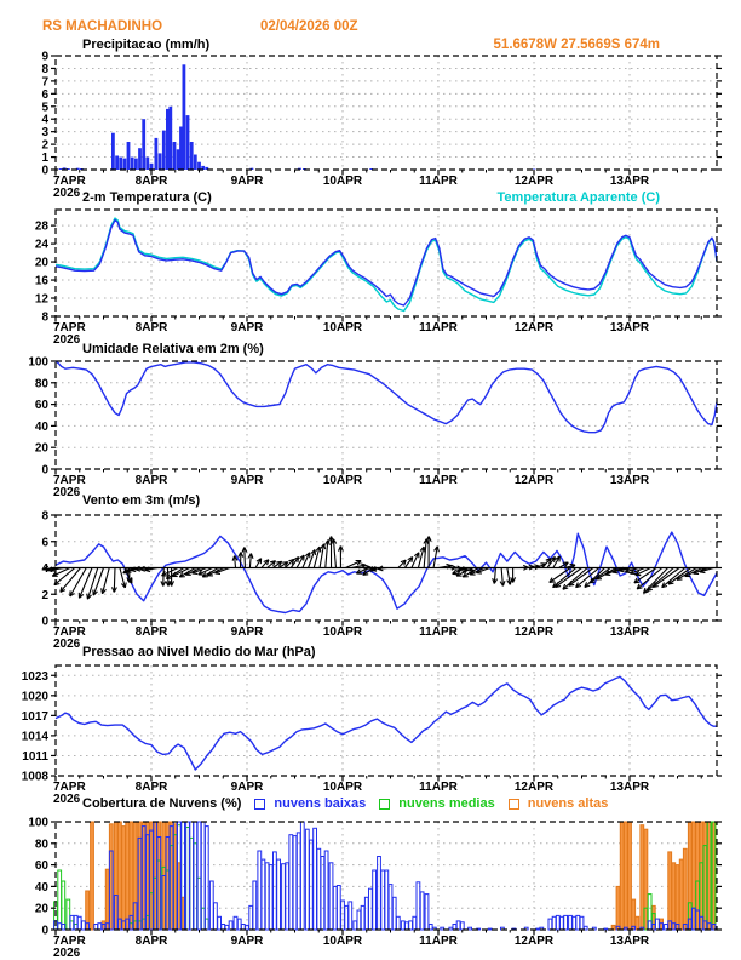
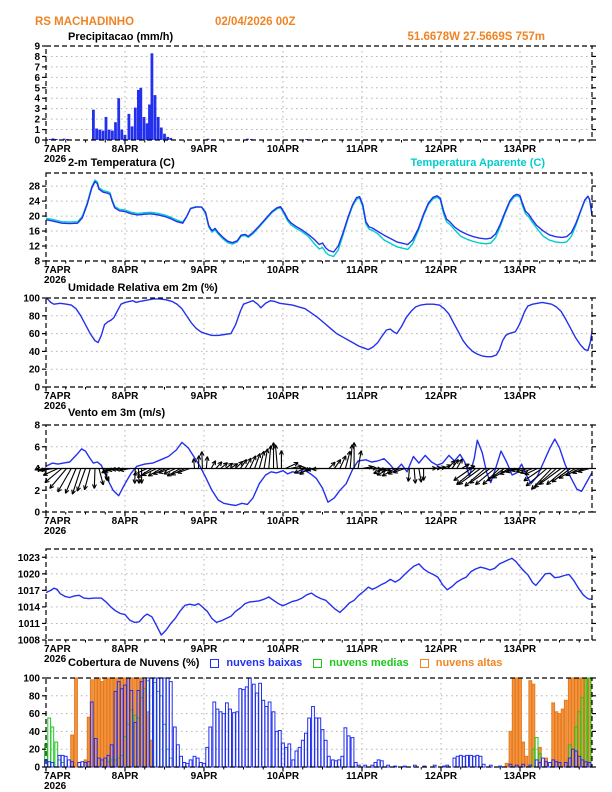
  RS MACHADINHO
  02/04/2026 00Z
- 51.6678W 27.5669S 674m
+ 51.6678W 27.5669S 757m
  Precipitacao (mm/h)
  2-m Temperatura (C)
  Temperatura Aparente (C)
  Umidade Relativa em 2m (%)
  Vento em 3m (m/s)
- Pressao ao Nivel Medio do Mar (hPa)
  Cobertura de Nuvens (%)
  nuvens baixas
  nuvens medias
  nuvens altas
  0
  1
  2
  3
  4
  5
  6
  7
  8
  9
  7APR
  2026
  8APR
  9APR
  10APR
  11APR
  12APR
  13APR
  8
  12
  16
  20
  24
  28
  7APR
  2026
  8APR
  9APR
  10APR
  11APR
  12APR
  13APR
  0
  20
  40
  60
  80
  100
  7APR
  2026
  8APR
  9APR
  10APR
  11APR
  12APR
  13APR
  0
  2
  4
  6
  8
  7APR
  2026
  8APR
  9APR
  10APR
  11APR
  12APR
  13APR
  1008
  1011
  1014
  1017
  1020
  1023
  7APR
  2026
  8APR
  9APR
  10APR
  11APR
  12APR
  13APR
  0
  20
  40
  60
  80
  100
  7APR
  2026
  8APR
  9APR
  10APR
  11APR
  12APR
  13APR
